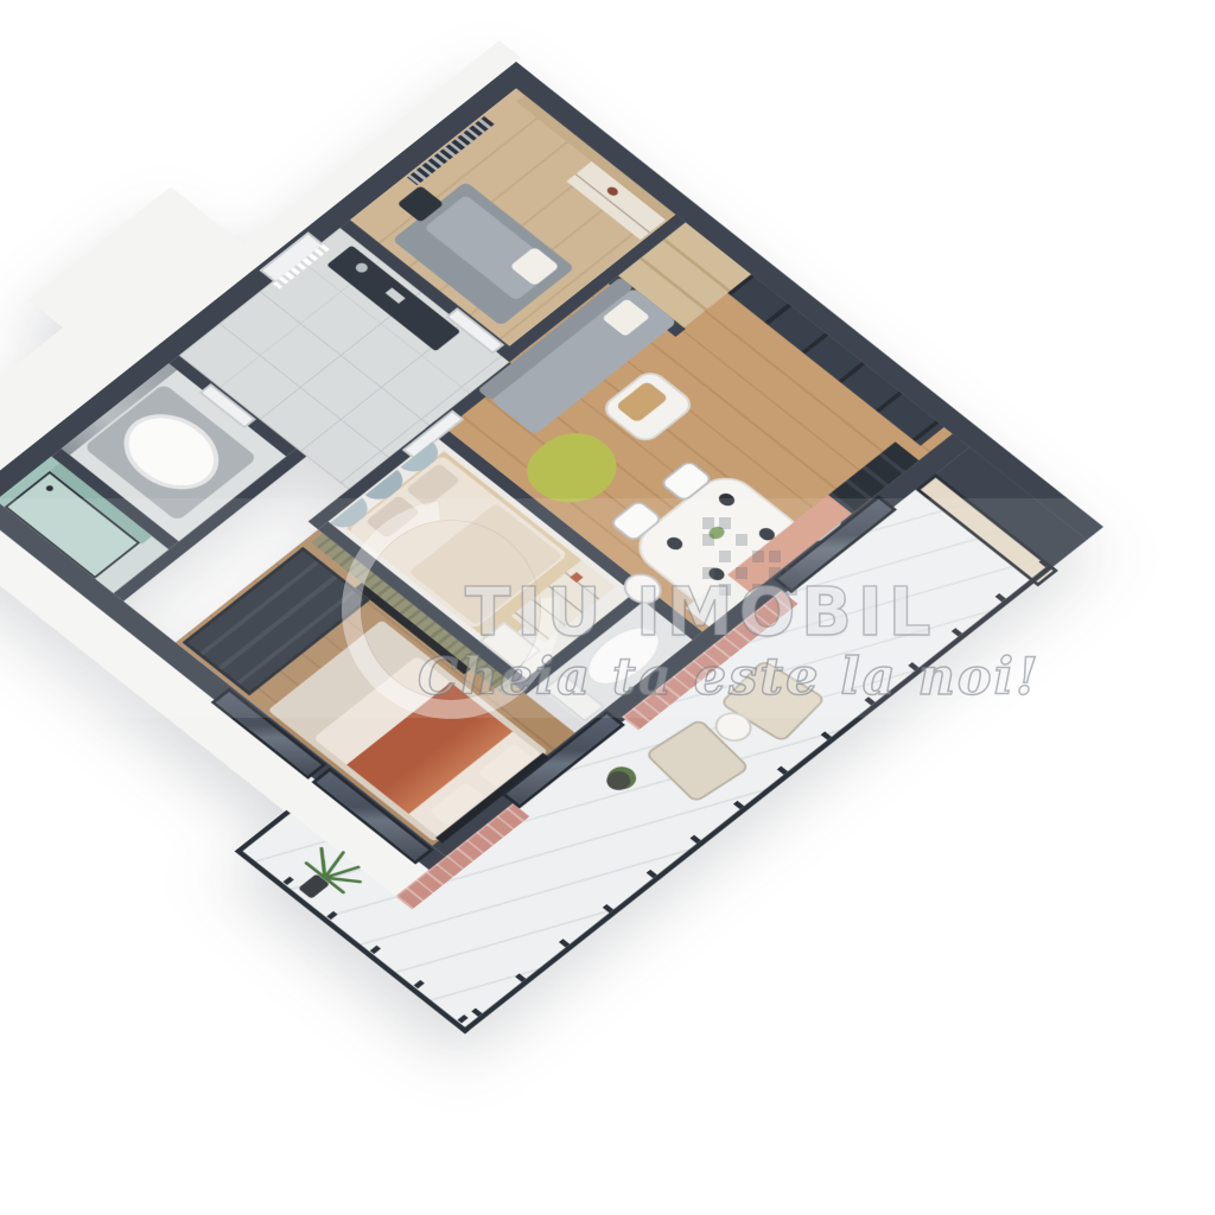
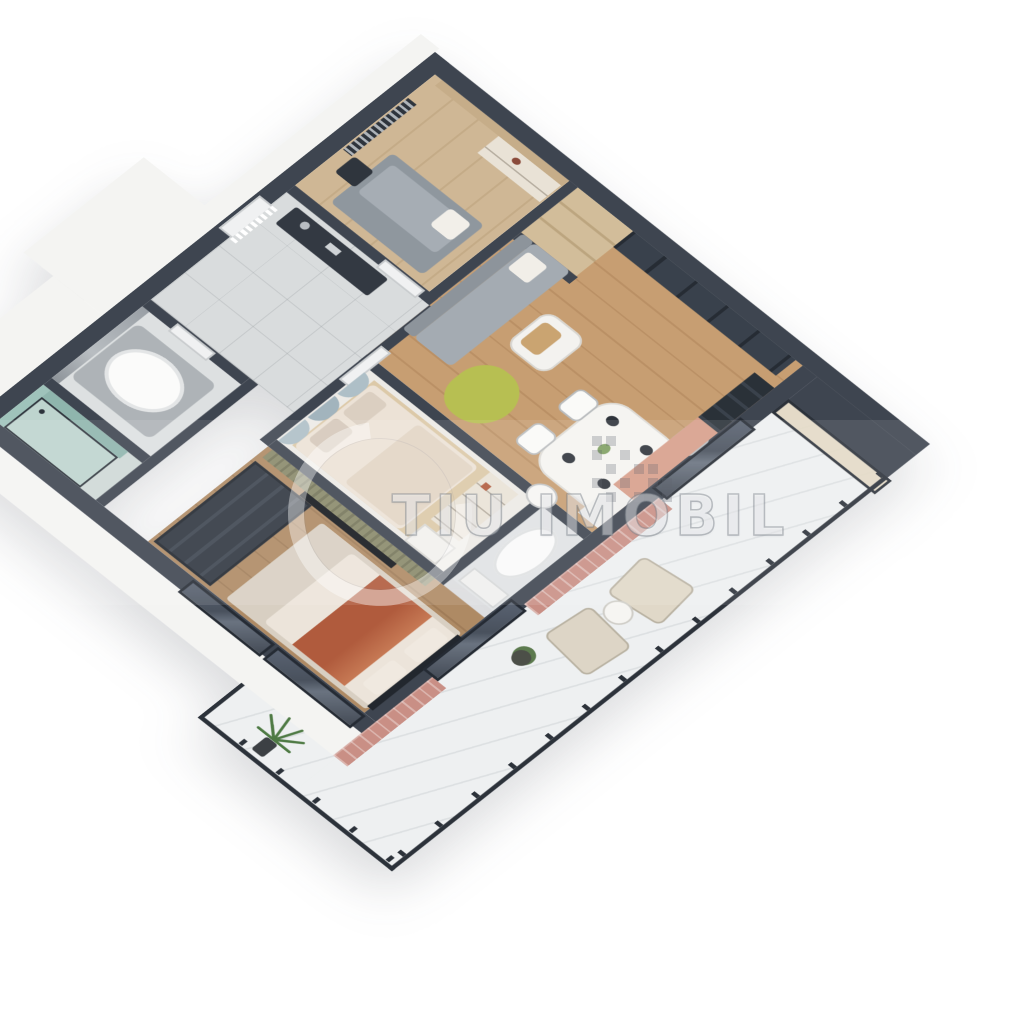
  TIU IMOBIL
- Cheia ta este la noi!
